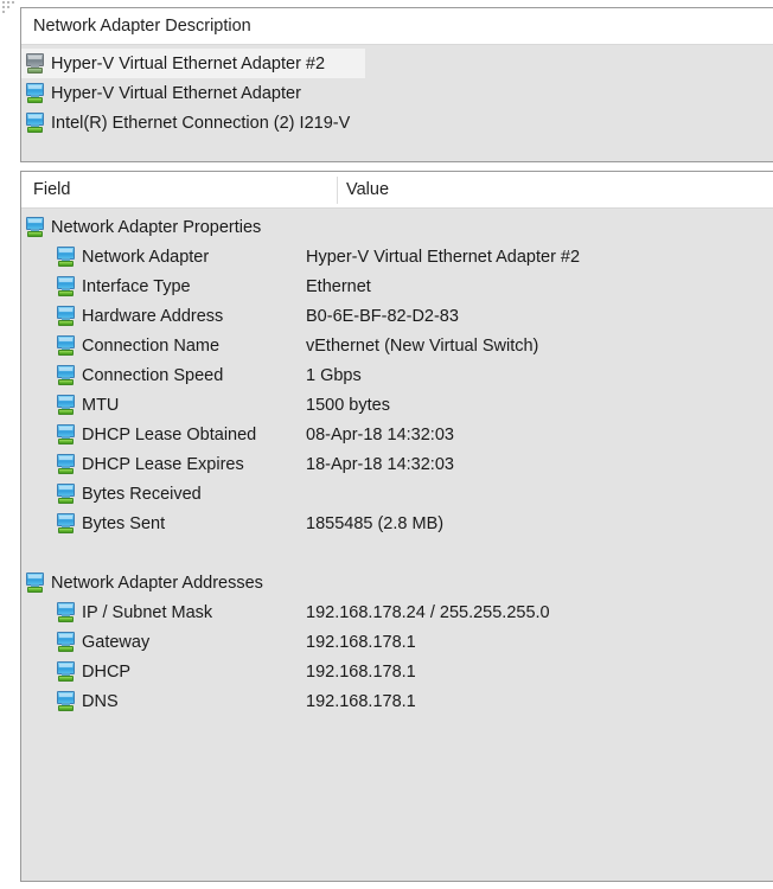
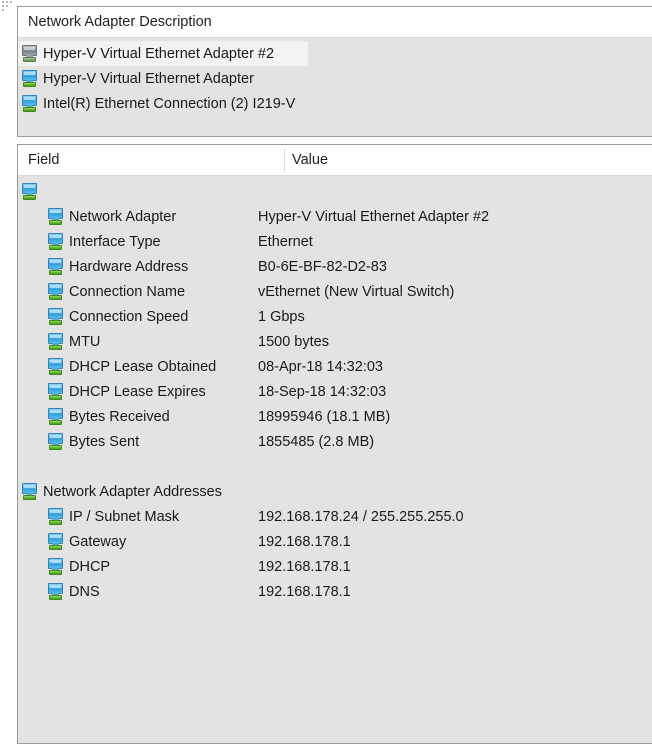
  Network Adapter Description
  Hyper-V Virtual Ethernet Adapter #2
  Hyper-V Virtual Ethernet Adapter
  Intel(R) Ethernet Connection (2) I219-V
  Field
  Value
- Network Adapter Properties
  Network Adapter
  Hyper-V Virtual Ethernet Adapter #2
  Interface Type
  Ethernet
  Hardware Address
  B0-6E-BF-82-D2-83
  Connection Name
  vEthernet (New Virtual Switch)
  Connection Speed
  1 Gbps
  MTU
  1500 bytes
  DHCP Lease Obtained
  08-Apr-18 14:32:03
  DHCP Lease Expires
- 18-Apr-18 14:32:03
+ 18-Sep-18 14:32:03
  Bytes Received
+ 18995946 (18.1 MB)
  Bytes Sent
  1855485 (2.8 MB)
  Network Adapter Addresses
  IP / Subnet Mask
  192.168.178.24 / 255.255.255.0
  Gateway
  192.168.178.1
  DHCP
  192.168.178.1
  DNS
  192.168.178.1
